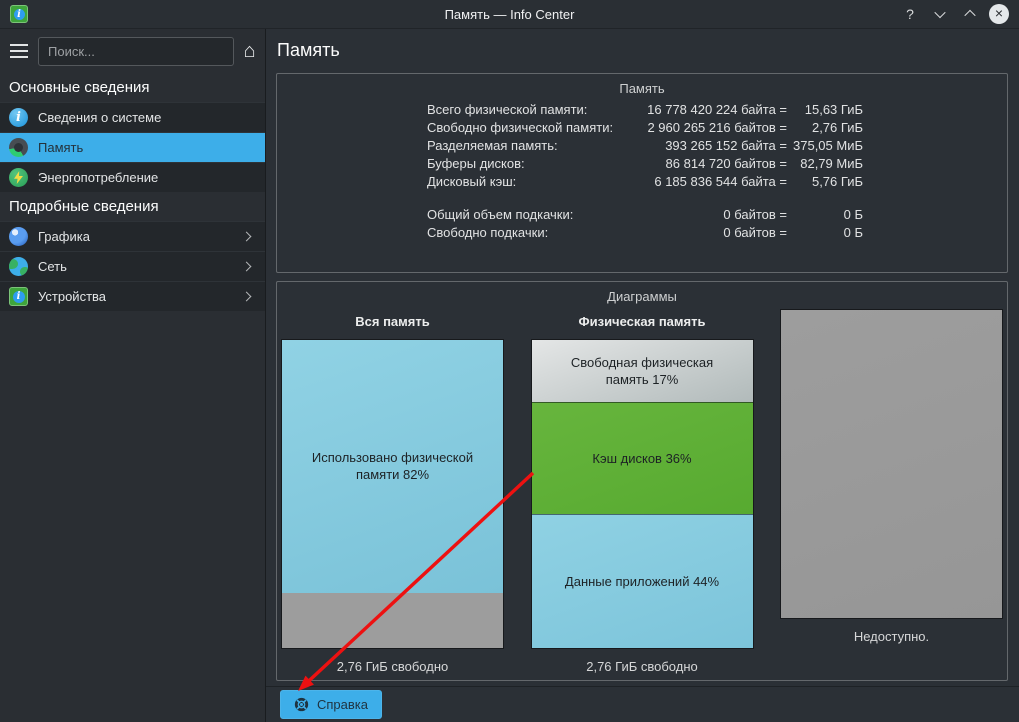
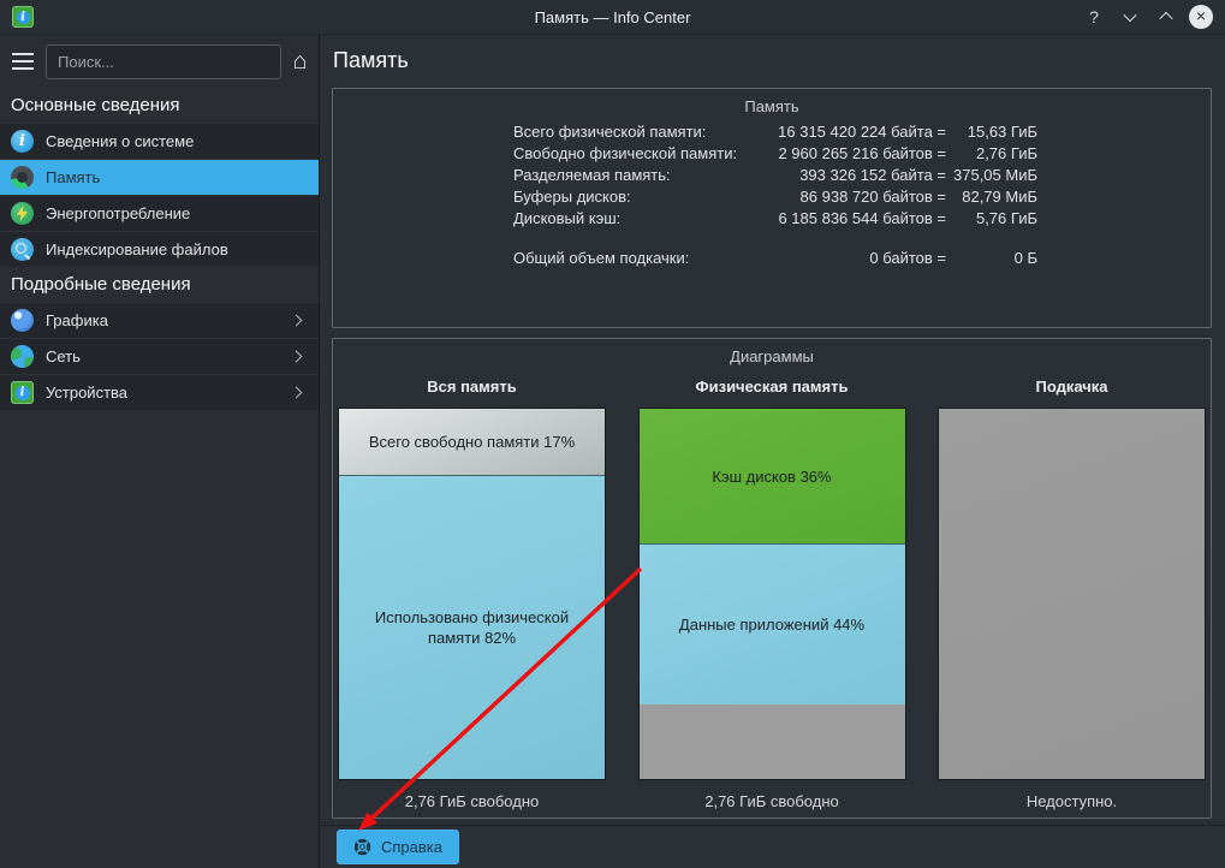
  Память — Info Center
  ?
  ×
  Поиск...
  ⌂
  Основные сведения
  Сведения о системе
  Память
  Энергопотребление
+ Индексирование файлов
  Подробные сведения
  Графика
  Сеть
  Устройства
  Память
  Память
- Всего физической памяти:	16 778 420 224 байта =	15,63 ГиБ
+ Всего физической памяти:	16 315 420 224 байта =	15,63 ГиБ
  Свободно физической памяти:	2 960 265 216 байтов =	2,76 ГиБ
- Разделяемая память:	393 265 152 байта =	375,05 МиБ
+ Разделяемая память:	393 326 152 байта =	375,05 МиБ
- Буферы дисков:	86 814 720 байтов =	82,79 МиБ
+ Буферы дисков:	86 938 720 байтов =	82,79 МиБ
- Дисковый кэш:	6 185 836 544 байта =	5,76 ГиБ
+ Дисковый кэш:	6 185 836 544 байтов =	5,76 ГиБ
  Общий объем подкачки:	0 байтов =	0 Б
- Свободно подкачки:	0 байтов =	0 Б
  Диаграммы
  Вся память
+ Всего свободно памяти 17%
  Использовано физической памяти 82%
  2,76 ГиБ свободно
  Физическая память
- Свободная физическая память 17%
  Кэш дисков 36%
  Данные приложений 44%
  2,76 ГиБ свободно
+ Подкачка
  Недоступно.
  Справка
